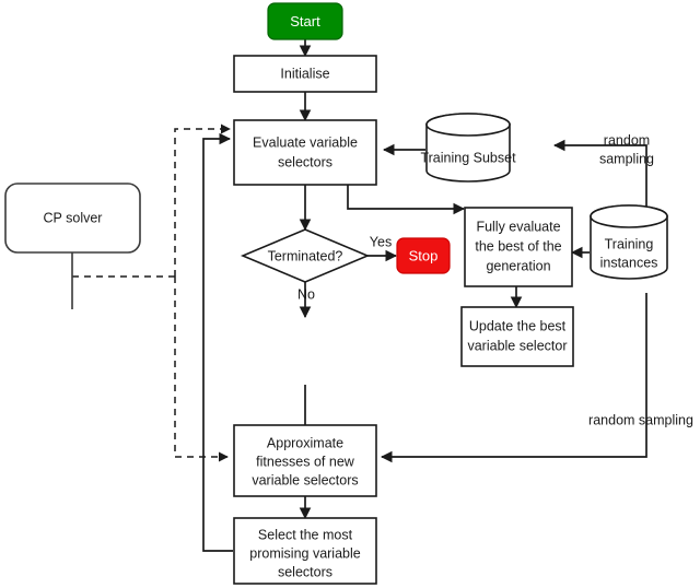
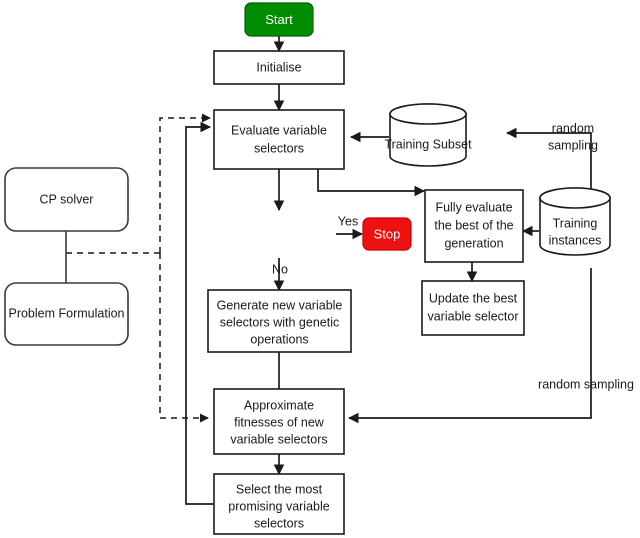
  Start
  Initialise
  Evaluate variable
  selectors
- Terminated?
  Yes
  No
  Stop
+ Generate new variable
+ selectors with genetic
+ operations
  Approximate
  fitnesses of new
  variable selectors
  Select the most
  promising variable
  selectors
  Fully evaluate
  the best of the
  generation
  Update the best
  variable selector
  Training Subset
  Training
  instances
  CP solver
+ Problem Formulation
  random
  sampling
  random sampling
